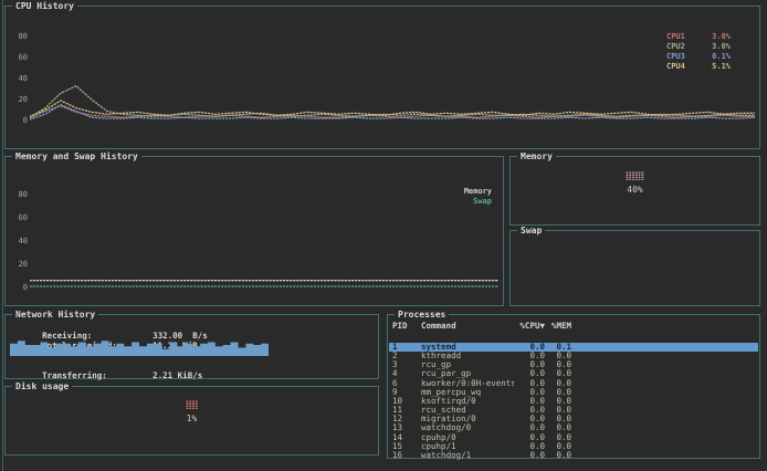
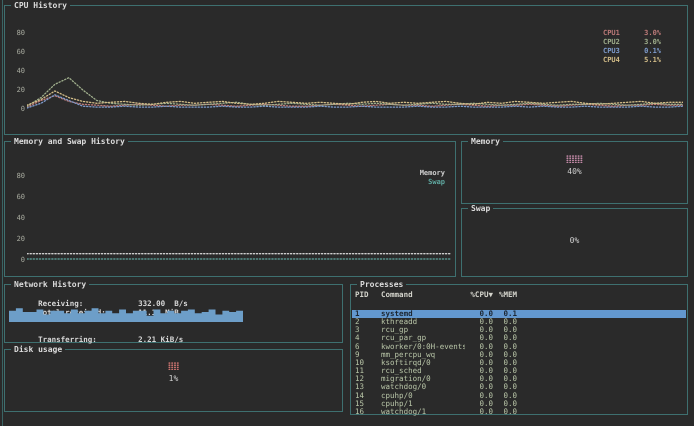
  CPU History
  0
  20
  40
  60
  80
  CPU1
  3.0%
  CPU2
  3.0%
  CPU3
  0.1%
  CPU4
  5.1%
  Memory and Swap History
  0
  20
  40
  60
  80
  Memory
  Swap
  Memory
  40%
  Swap
+ 0%
  Network History
  Receiving: 332.00 B/s
  Transferring: 2.21 KiB/s
  Disk usage
  1%
  Processes
  PID Command %CPU▼ %MEM
  1 systemd 0.0 0.1
  2 kthreadd 0.0 0.0
  3 rcu_gp 0.0 0.0
  4 rcu_par_gp 0.0 0.0
  6 kworker/0:0H-events 0.0 0.0
  9 mm_percpu_wq 0.0 0.0
  10 ksoftirqd/0 0.0 0.0
  11 rcu_sched 0.0 0.0
  12 migration/0 0.0 0.0
  13 watchdog/0 0.0 0.0
  14 cpuhp/0 0.0 0.0
  15 cpuhp/1 0.0 0.0
  16 watchdog/1 0.0 0.0
